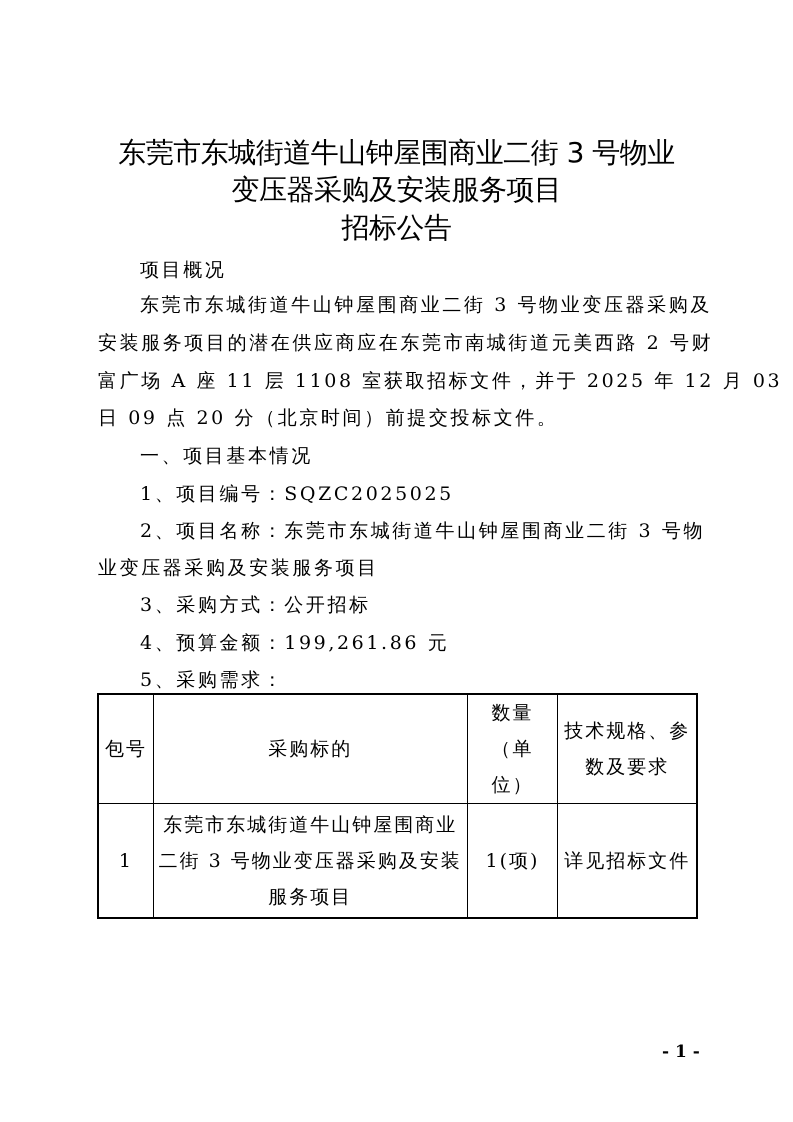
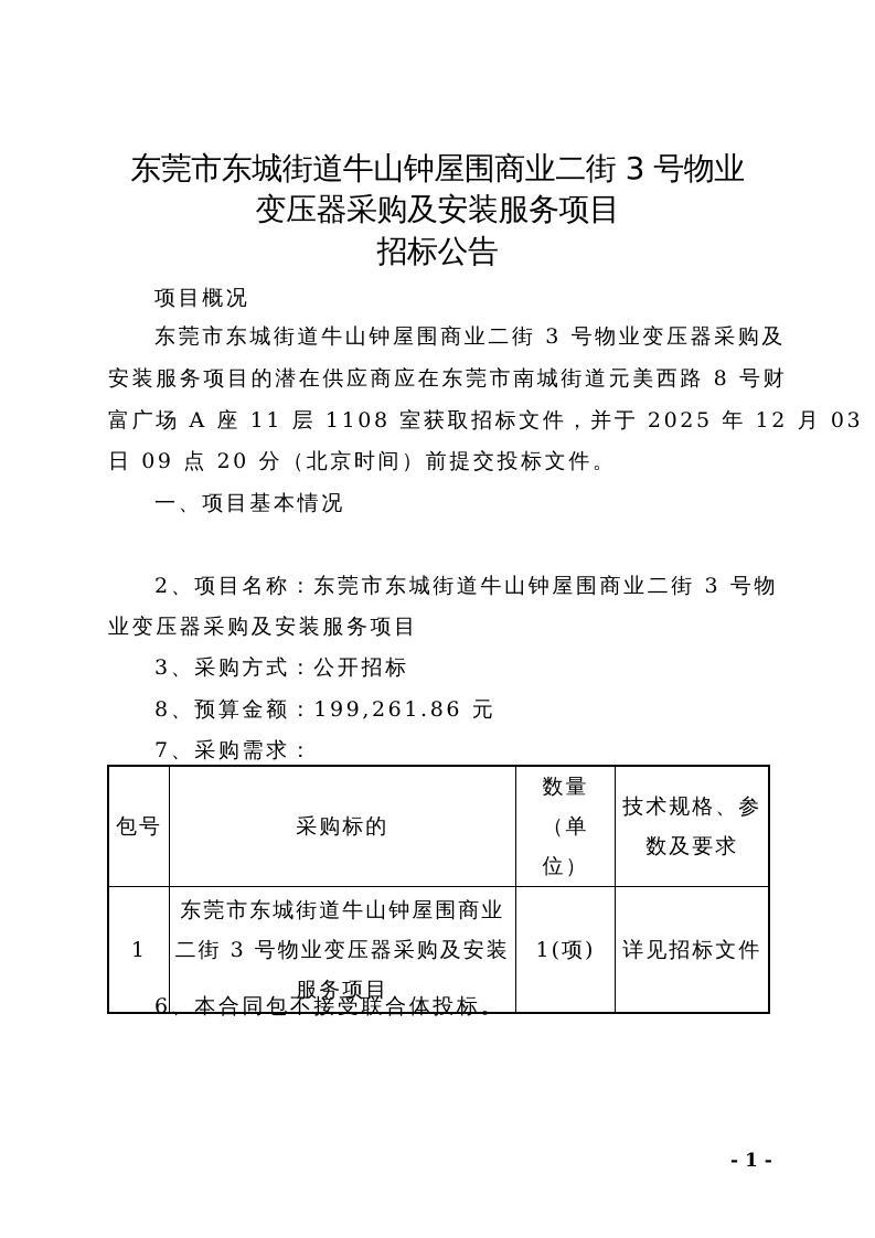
  东莞市东城街道牛山钟屋围商业二街 3 号物业
  变压器采购及安装服务项目
  招标公告
  项目概况
  东莞市东城街道牛山钟屋围商业二街 3 号物业变压器采购及
- 安装服务项目的潜在供应商应在东莞市南城街道元美西路 2 号财
+ 安装服务项目的潜在供应商应在东莞市南城街道元美西路 8 号财
  富广场 A 座 11 层 1108 室获取招标文件，并于 2025 年 12 月 03
  日 09 点 20 分（北京时间）前提交投标文件。
  一、项目基本情况
- 1、项目编号：SQZC2025025
  2、项目名称：东莞市东城街道牛山钟屋围商业二街 3 号物
  业变压器采购及安装服务项目
  3、采购方式：公开招标
- 4、预算金额：199,261.86 元
+ 8、预算金额：199,261.86 元
- 5、采购需求：
+ 7、采购需求：
  包号	采购标的	数量（单位）	技术规格、参数及要求
  1	东莞市东城街道牛山钟屋围商业二街 3 号物业变压器采购及安装服务项目	1(项)	详见招标文件
+ 6、本合同包不接受联合体投标。
  - 1 -
